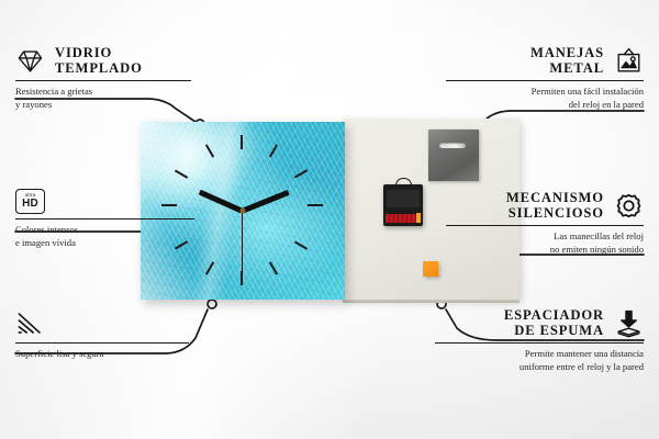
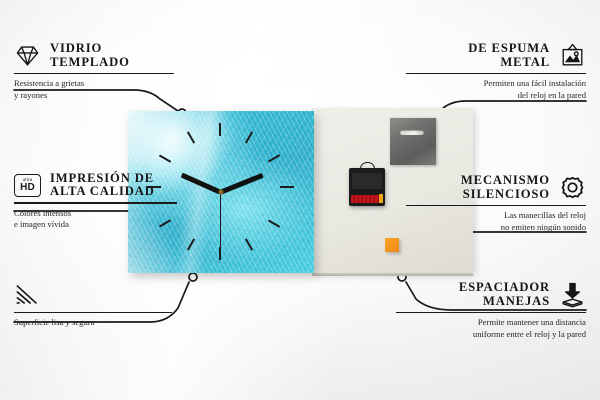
  VIDRIO
  TEMPLADO
  Resistencia a grietas
  y rayones
  HD
+ IMPRESIÓN DE
+ ALTA CALIDAD
  Colores intensos
  e imagen vívida
  Superficie lisa y segura
- MANEJAS
+ DE ESPUMA
  METAL
  Permiten una fácil instalación
  del reloj en la pared
  MECANISMO
  SILENCIOSO
  Las manecillas del reloj
  no emiten ningún sonido
  ESPACIADOR
- DE ESPUMA
+ MANEJAS
  Permite mantener una distancia
  uniforme entre el reloj y la pared
